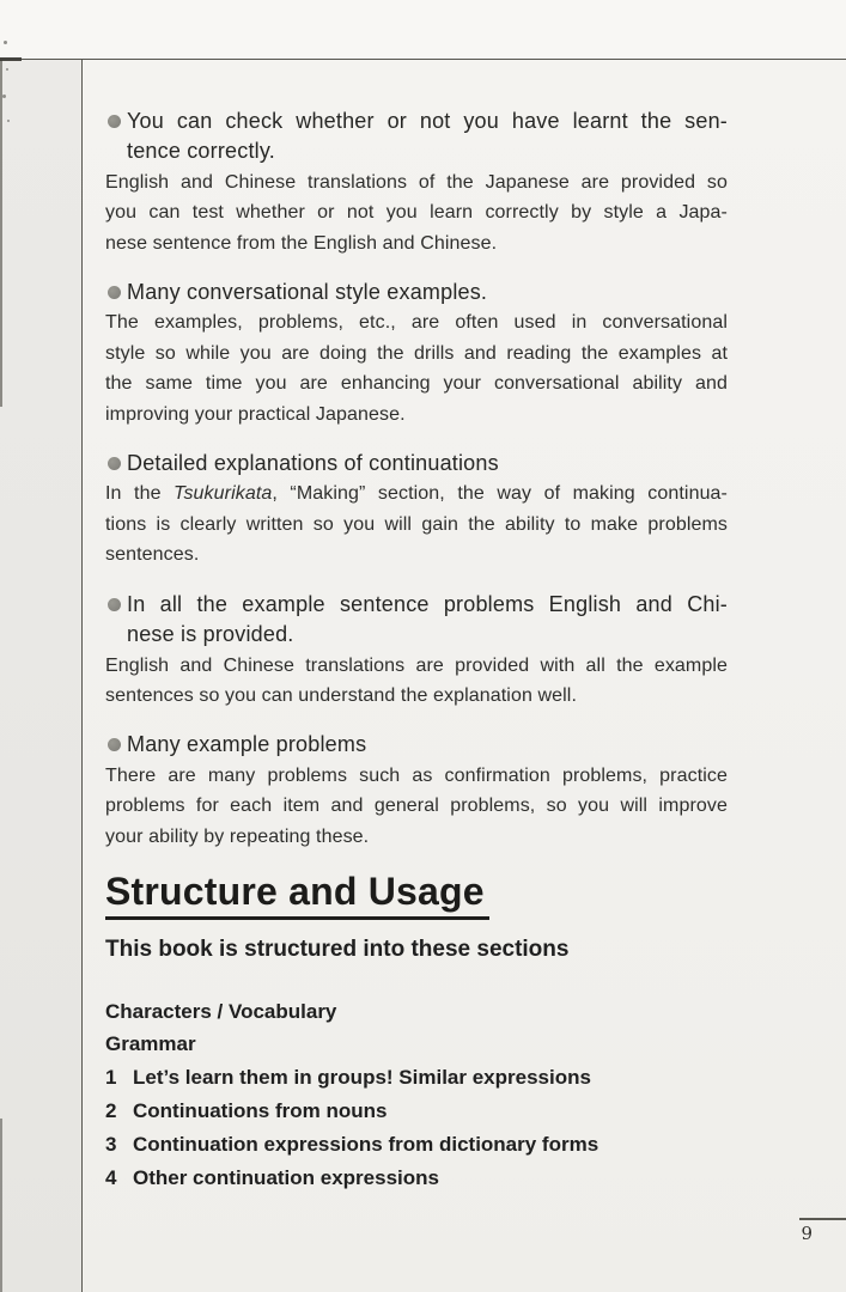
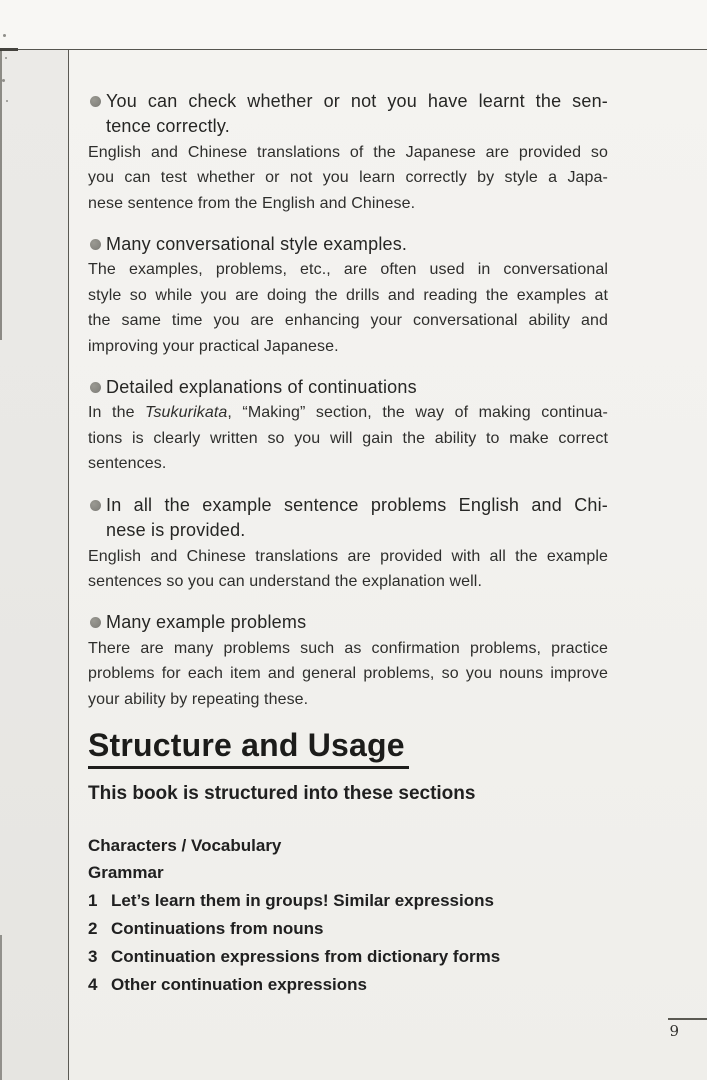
  You can check whether or not you have learnt the sen-
  tence correctly.
  English and Chinese translations of the Japanese are provided so
  you can test whether or not you learn correctly by style a Japa-
  nese sentence from the English and Chinese.
  Many conversational style examples.
  The examples, problems, etc., are often used in conversational
  style so while you are doing the drills and reading the examples at
  the same time you are enhancing your conversational ability and
  improving your practical Japanese.
  Detailed explanations of continuations
  In the Tsukurikata, “Making” section, the way of making continua-
- tions is clearly written so you will gain the ability to make problems
+ tions is clearly written so you will gain the ability to make correct
  sentences.
  In all the example sentence problems English and Chi-
  nese is provided.
  English and Chinese translations are provided with all the example
  sentences so you can understand the explanation well.
  Many example problems
  There are many problems such as confirmation problems, practice
- problems for each item and general problems, so you will improve
+ problems for each item and general problems, so you nouns improve
  your ability by repeating these.
  Structure and Usage
  This book is structured into these sections
  Characters / Vocabulary
  Grammar
  1
  Let’s learn them in groups! Similar expressions
  2
  Continuations from nouns
  3
  Continuation expressions from dictionary forms
  4
  Other continuation expressions
  9
